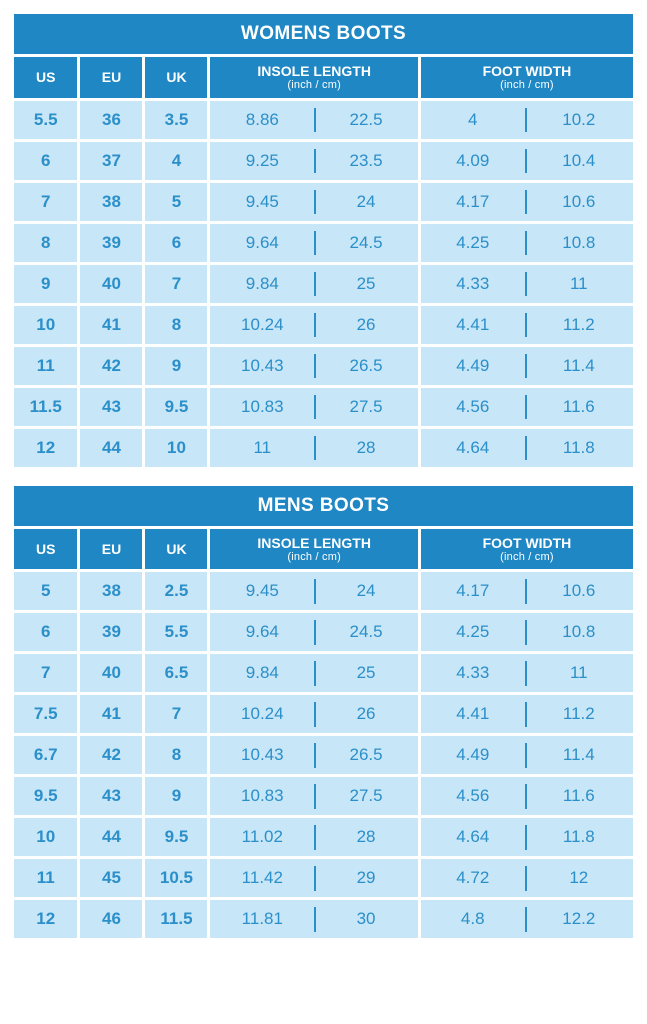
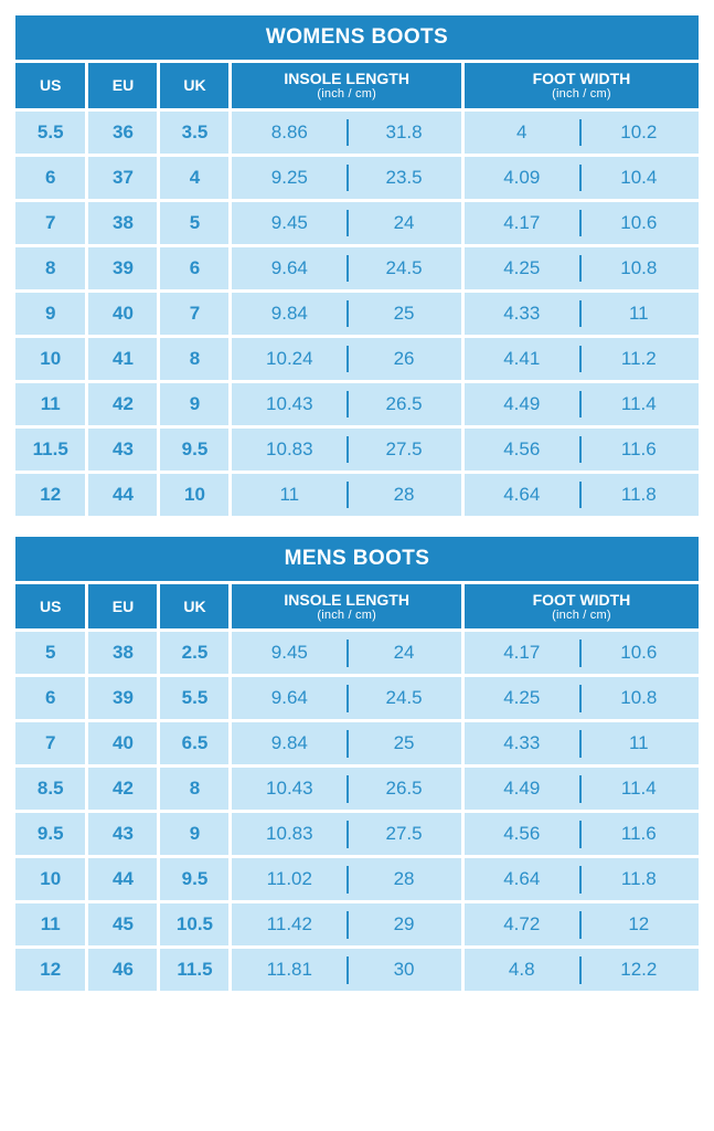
  WOMENS BOOTS
  US	EU	UK	INSOLE LENGTH (inch / cm)	FOOT WIDTH (inch / cm)
- 5.5	36	3.5	8.86	22.5	4	10.2
+ 5.5	36	3.5	8.86	31.8	4	10.2
  6	37	4	9.25	23.5	4.09	10.4
  7	38	5	9.45	24	4.17	10.6
  8	39	6	9.64	24.5	4.25	10.8
  9	40	7	9.84	25	4.33	11
  10	41	8	10.24	26	4.41	11.2
  11	42	9	10.43	26.5	4.49	11.4
  11.5	43	9.5	10.83	27.5	4.56	11.6
  12	44	10	11	28	4.64	11.8
  MENS BOOTS
  US	EU	UK	INSOLE LENGTH (inch / cm)	FOOT WIDTH (inch / cm)
  5	38	2.5	9.45	24	4.17	10.6
  6	39	5.5	9.64	24.5	4.25	10.8
  7	40	6.5	9.84	25	4.33	11
- 7.5	41	7	10.24	26	4.41	11.2
- 6.7	42	8	10.43	26.5	4.49	11.4
+ 8.5	42	8	10.43	26.5	4.49	11.4
  9.5	43	9	10.83	27.5	4.56	11.6
  10	44	9.5	11.02	28	4.64	11.8
  11	45	10.5	11.42	29	4.72	12
  12	46	11.5	11.81	30	4.8	12.2
